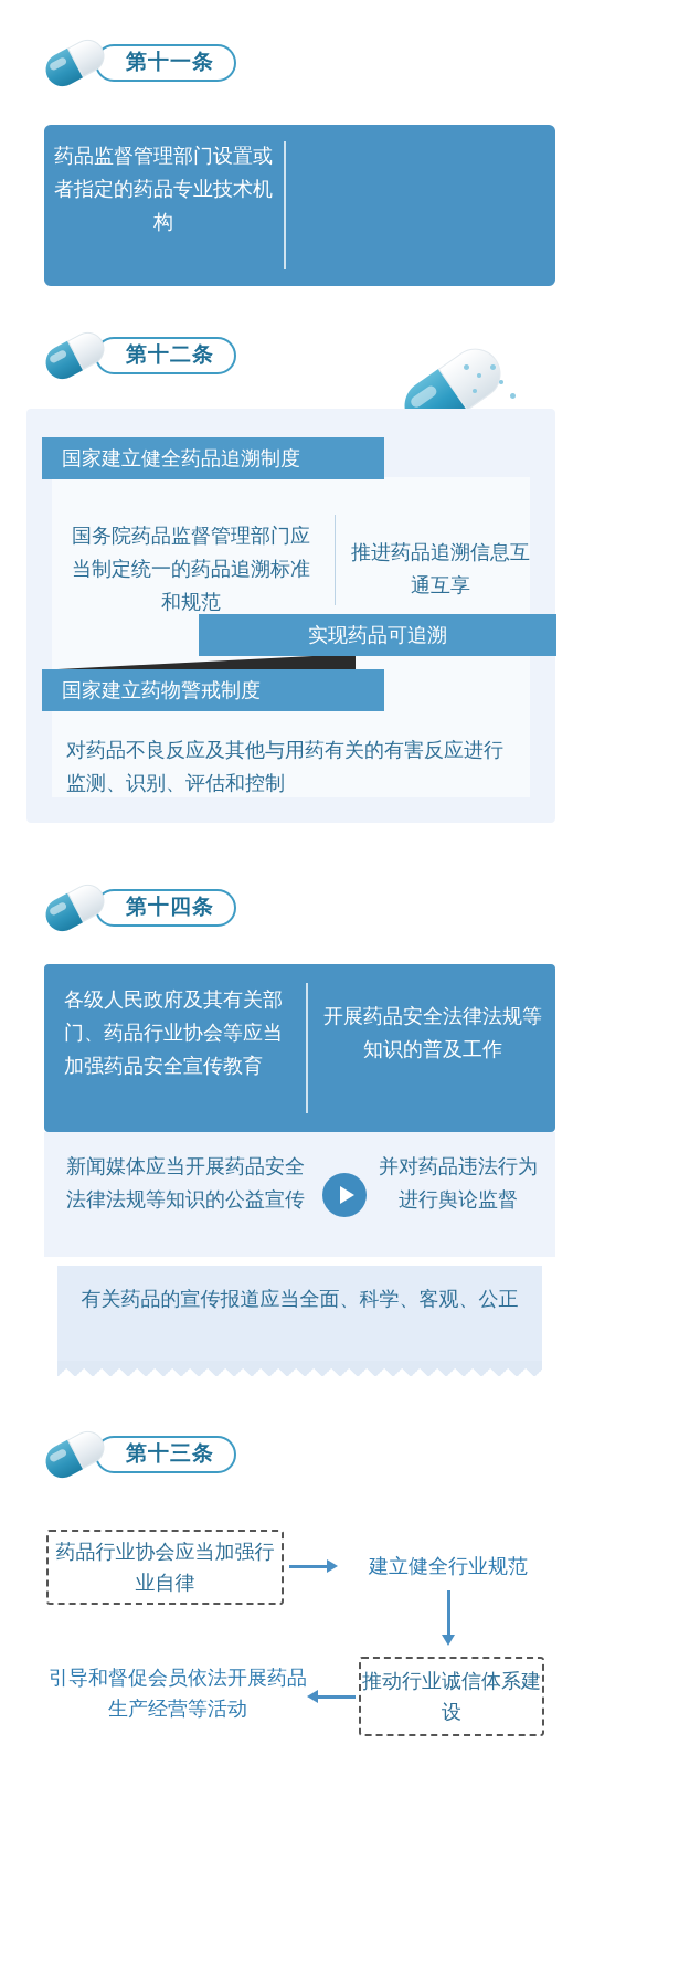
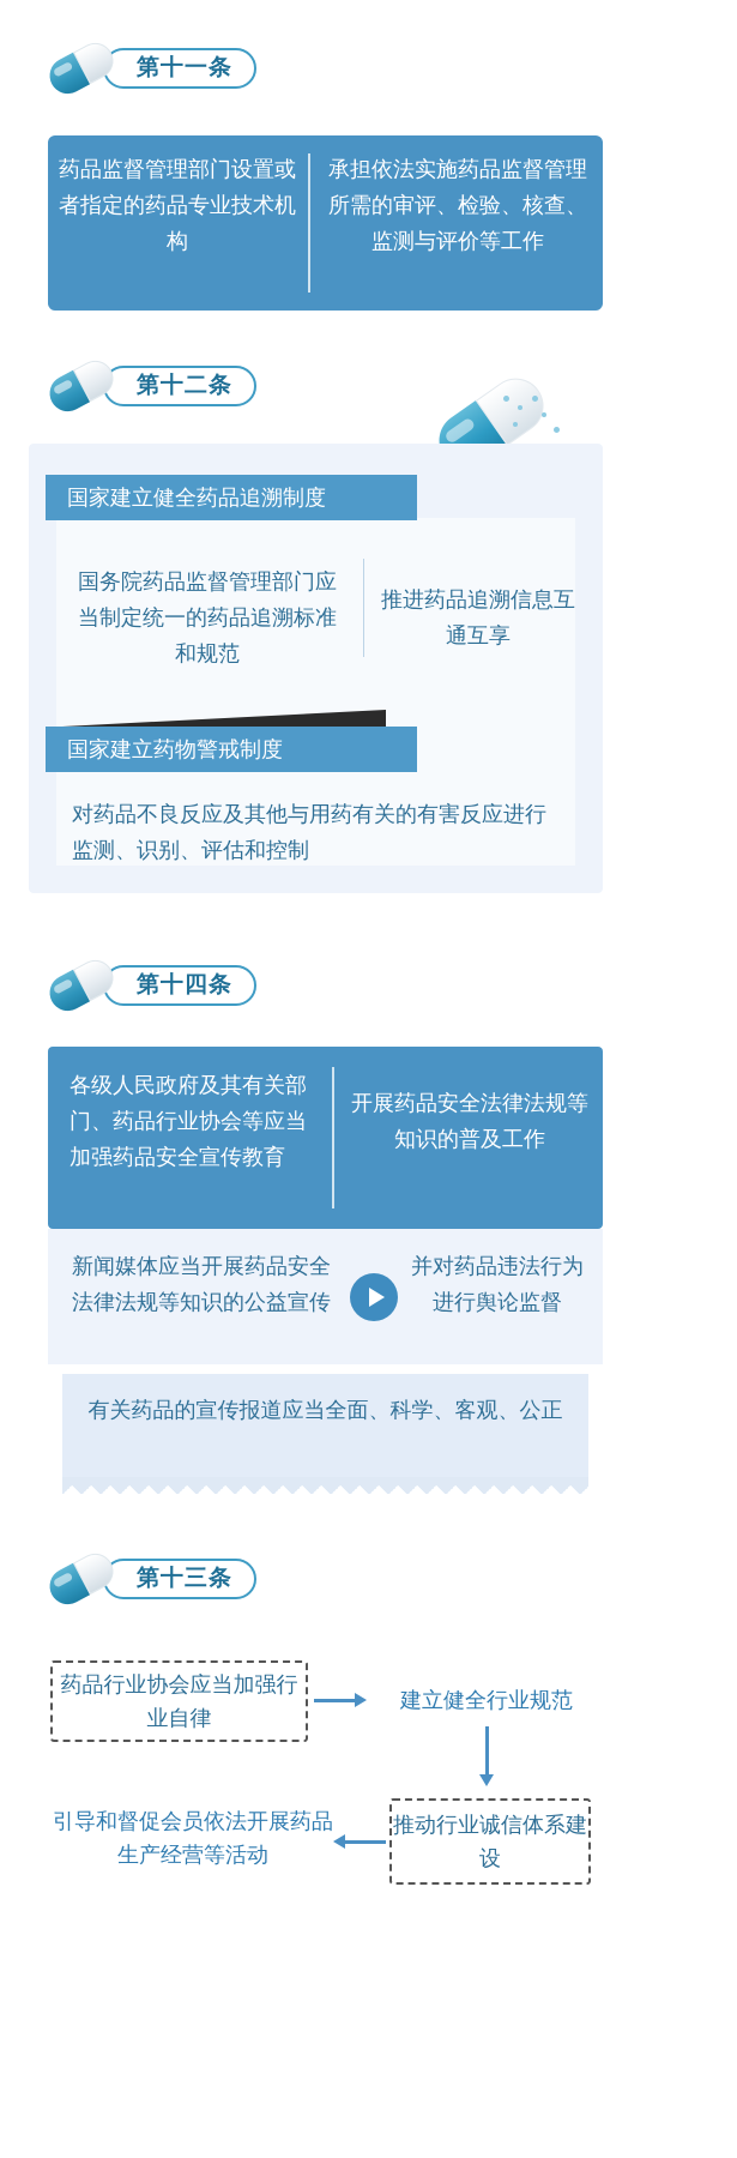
  第十一条
  药品监督管理部门设置或者指定的药品专业技术机构
+ 承担依法实施药品监督管理所需的审评、检验、核查、监测与评价等工作
  第十二条
  国家建立健全药品追溯制度
  国务院药品监督管理部门应当制定统一的药品追溯标准和规范
  推进药品追溯信息互通互享
- 实现药品可追溯
  国家建立药物警戒制度
  对药品不良反应及其他与用药有关的有害反应进行监测、识别、评估和控制
  第十四条
  各级人民政府及其有关部门、药品行业协会等应当加强药品安全宣传教育
  开展药品安全法律法规等知识的普及工作
  新闻媒体应当开展药品安全法律法规等知识的公益宣传
  并对药品违法行为进行舆论监督
  有关药品的宣传报道应当全面、科学、客观、公正
  第十三条
  药品行业协会应当加强行业自律
  建立健全行业规范
  推动行业诚信体系建设
  引导和督促会员依法开展药品生产经营等活动
